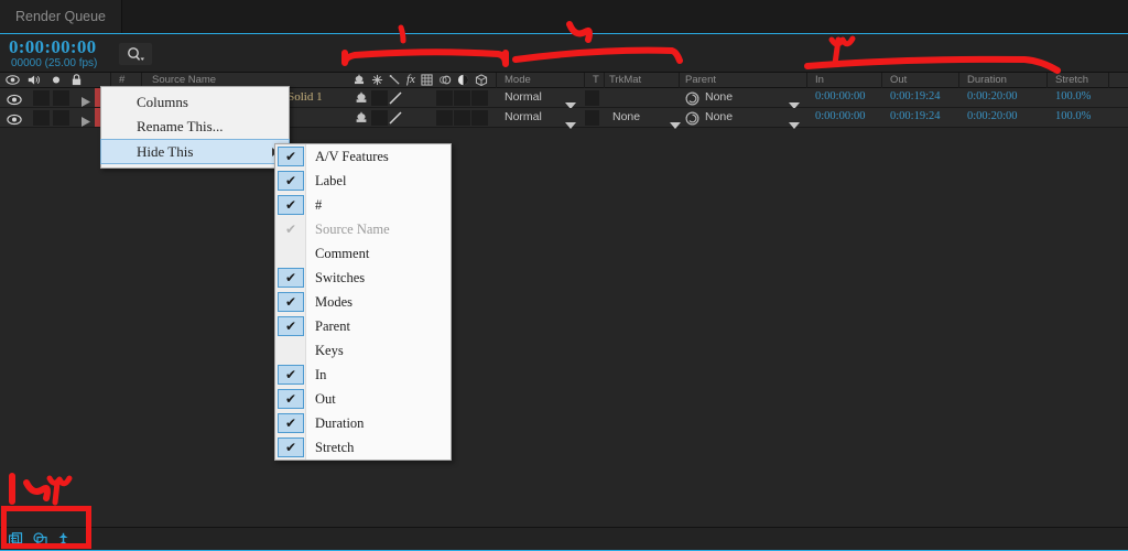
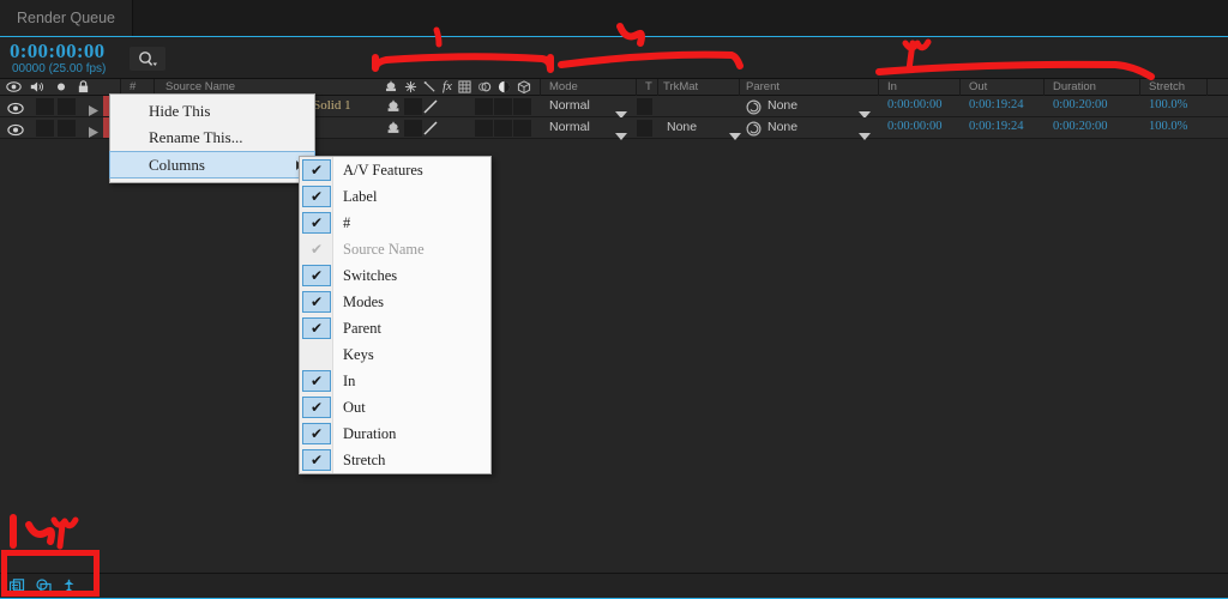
  Render Queue
  0:00:00:00
  00000 (25.00 fps)
  #
  Source Name
  fx
  Mode
  T
  TrkMat
  Parent
  In
  Out
  Duration
  Stretch
  Solid 1
  Normal
  None
  0:00:00:00
  0:00:19:24
  0:00:20:00
  100.0%
  Normal
  None
  None
  0:00:00:00
  0:00:19:24
  0:00:20:00
  100.0%
- Columns
+ Hide This
  Rename This...
- Hide This
+ Columns
  ✔
  A/V Features
  ✔
  Label
  ✔
  #
  ✔
  Source Name
- Comment
  ✔
  Switches
  ✔
  Modes
  ✔
  Parent
  Keys
  ✔
  In
  ✔
  Out
  ✔
  Duration
  ✔
  Stretch
